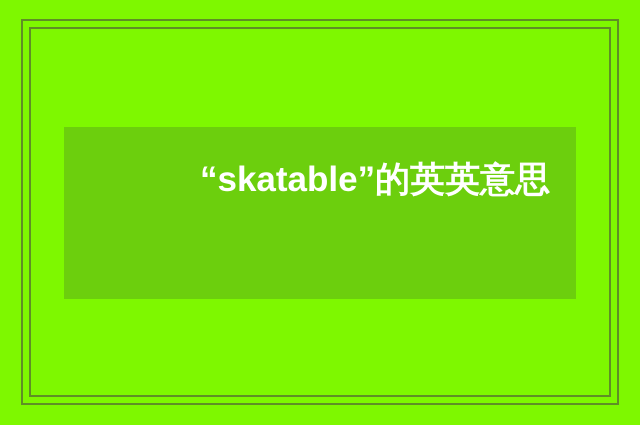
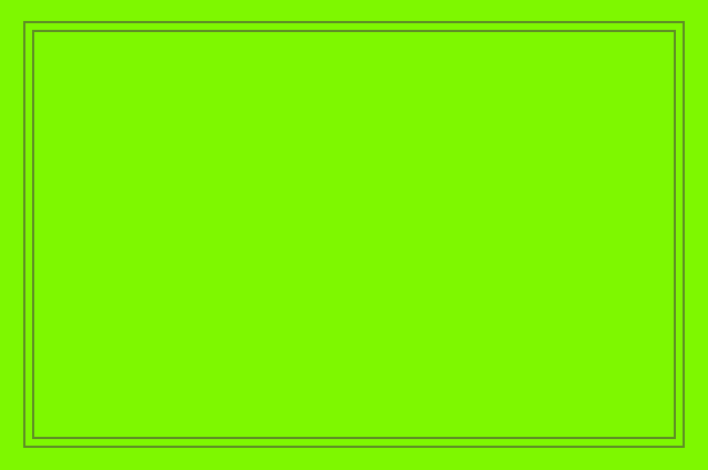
- “skatable”的英英意思
